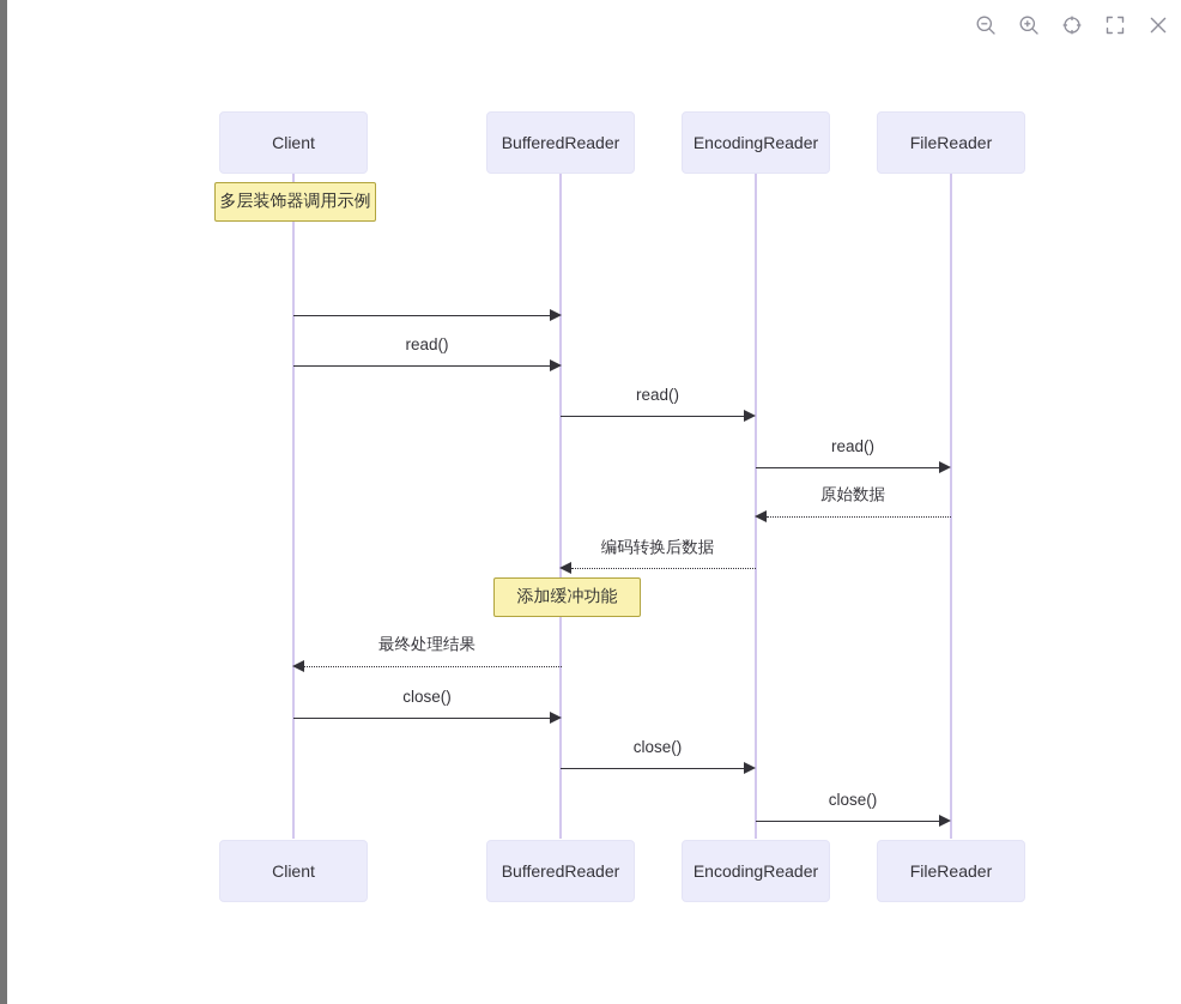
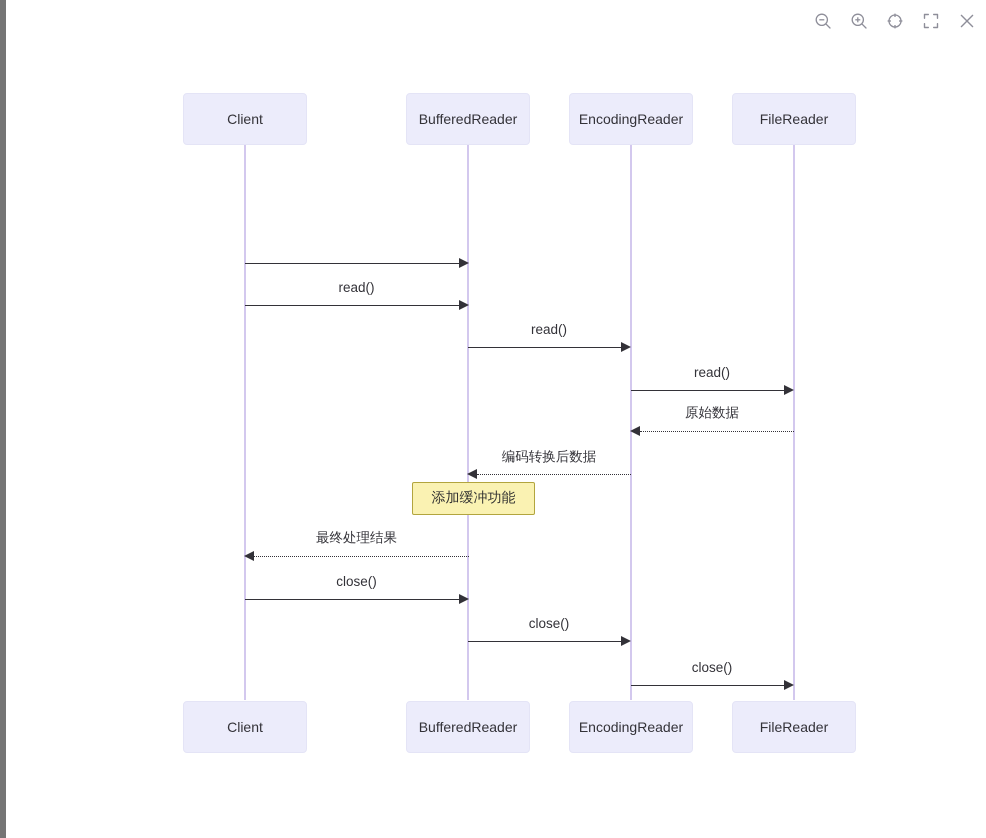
  Client
  BufferedReader
  EncodingReader
  FileReader
  Client
  BufferedReader
  EncodingReader
  FileReader
- 多层装饰器调用示例
  添加缓冲功能
  read()
  read()
  read()
  原始数据
  编码转换后数据
  最终处理结果
  close()
  close()
  close()
